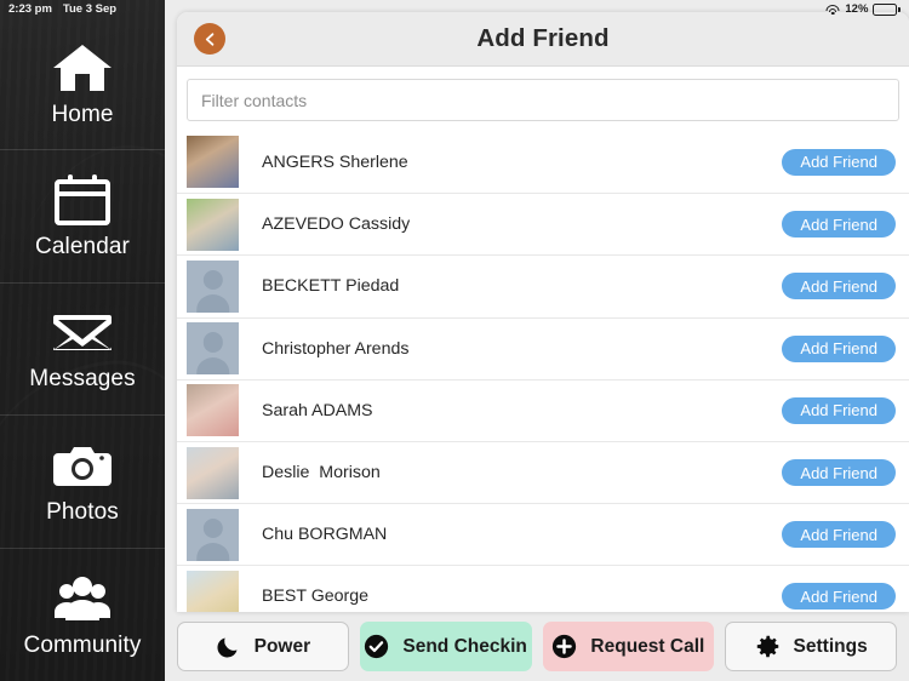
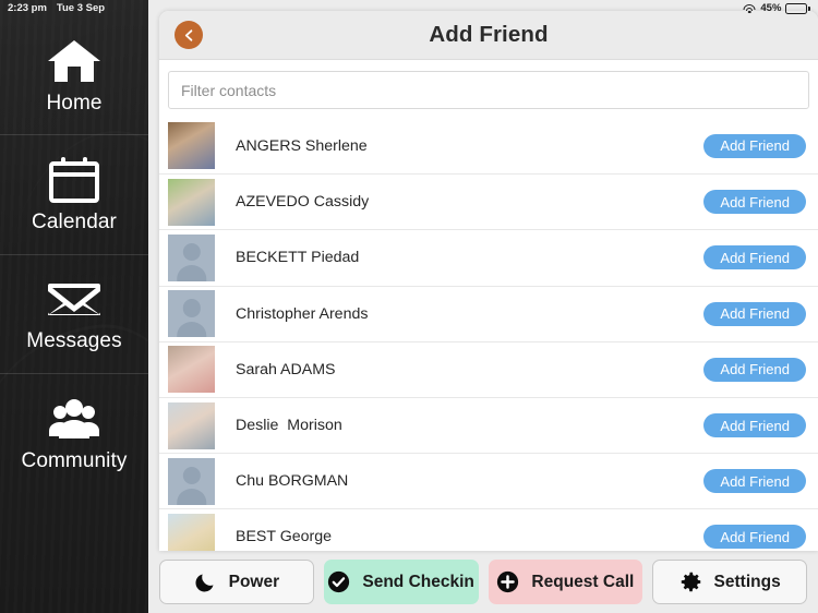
  2:23 pm
  Tue 3 Sep
- 12%
+ 45%
  Home
  Calendar
  Messages
- Photos
  Community
  Add Friend
  Filter contacts
  ANGERS Sherlene
  Add Friend
  AZEVEDO Cassidy
  Add Friend
  BECKETT Piedad
  Add Friend
  Christopher Arends
  Add Friend
  Sarah ADAMS
  Add Friend
  Deslie Morison
  Add Friend
  Chu BORGMAN
  Add Friend
  BEST George
  Add Friend
  Power
  Send Checkin
  Request Call
  Settings
